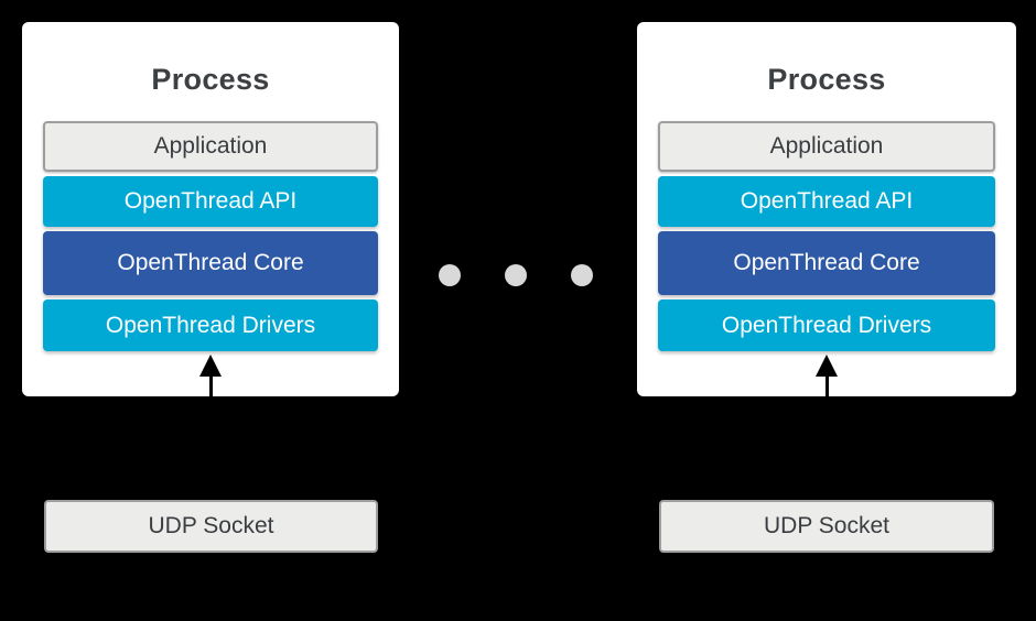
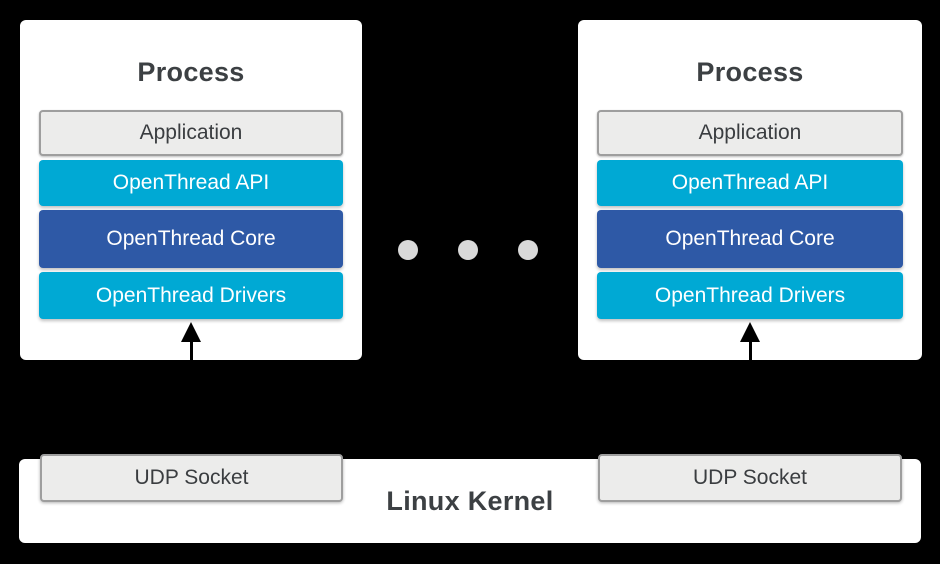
  Process
  Application
  OpenThread API
  OpenThread Core
  OpenThread Drivers
  Process
  Application
  OpenThread API
  OpenThread Core
  OpenThread Drivers
+ Linux Kernel
  UDP Socket
  UDP Socket
